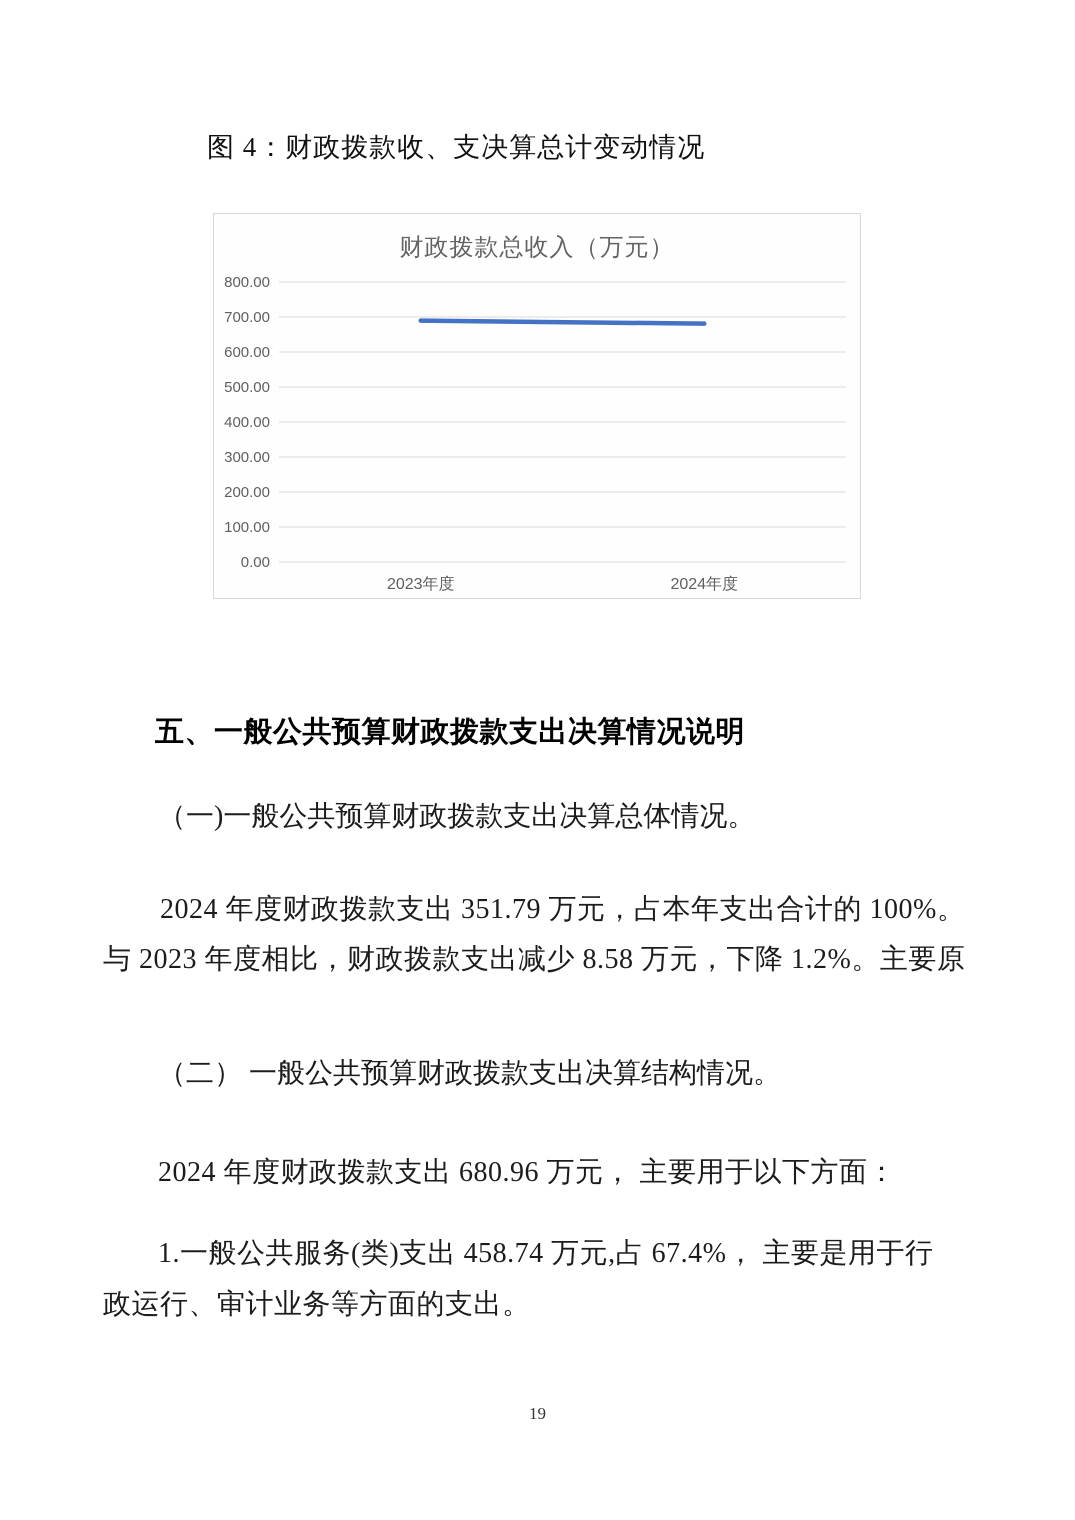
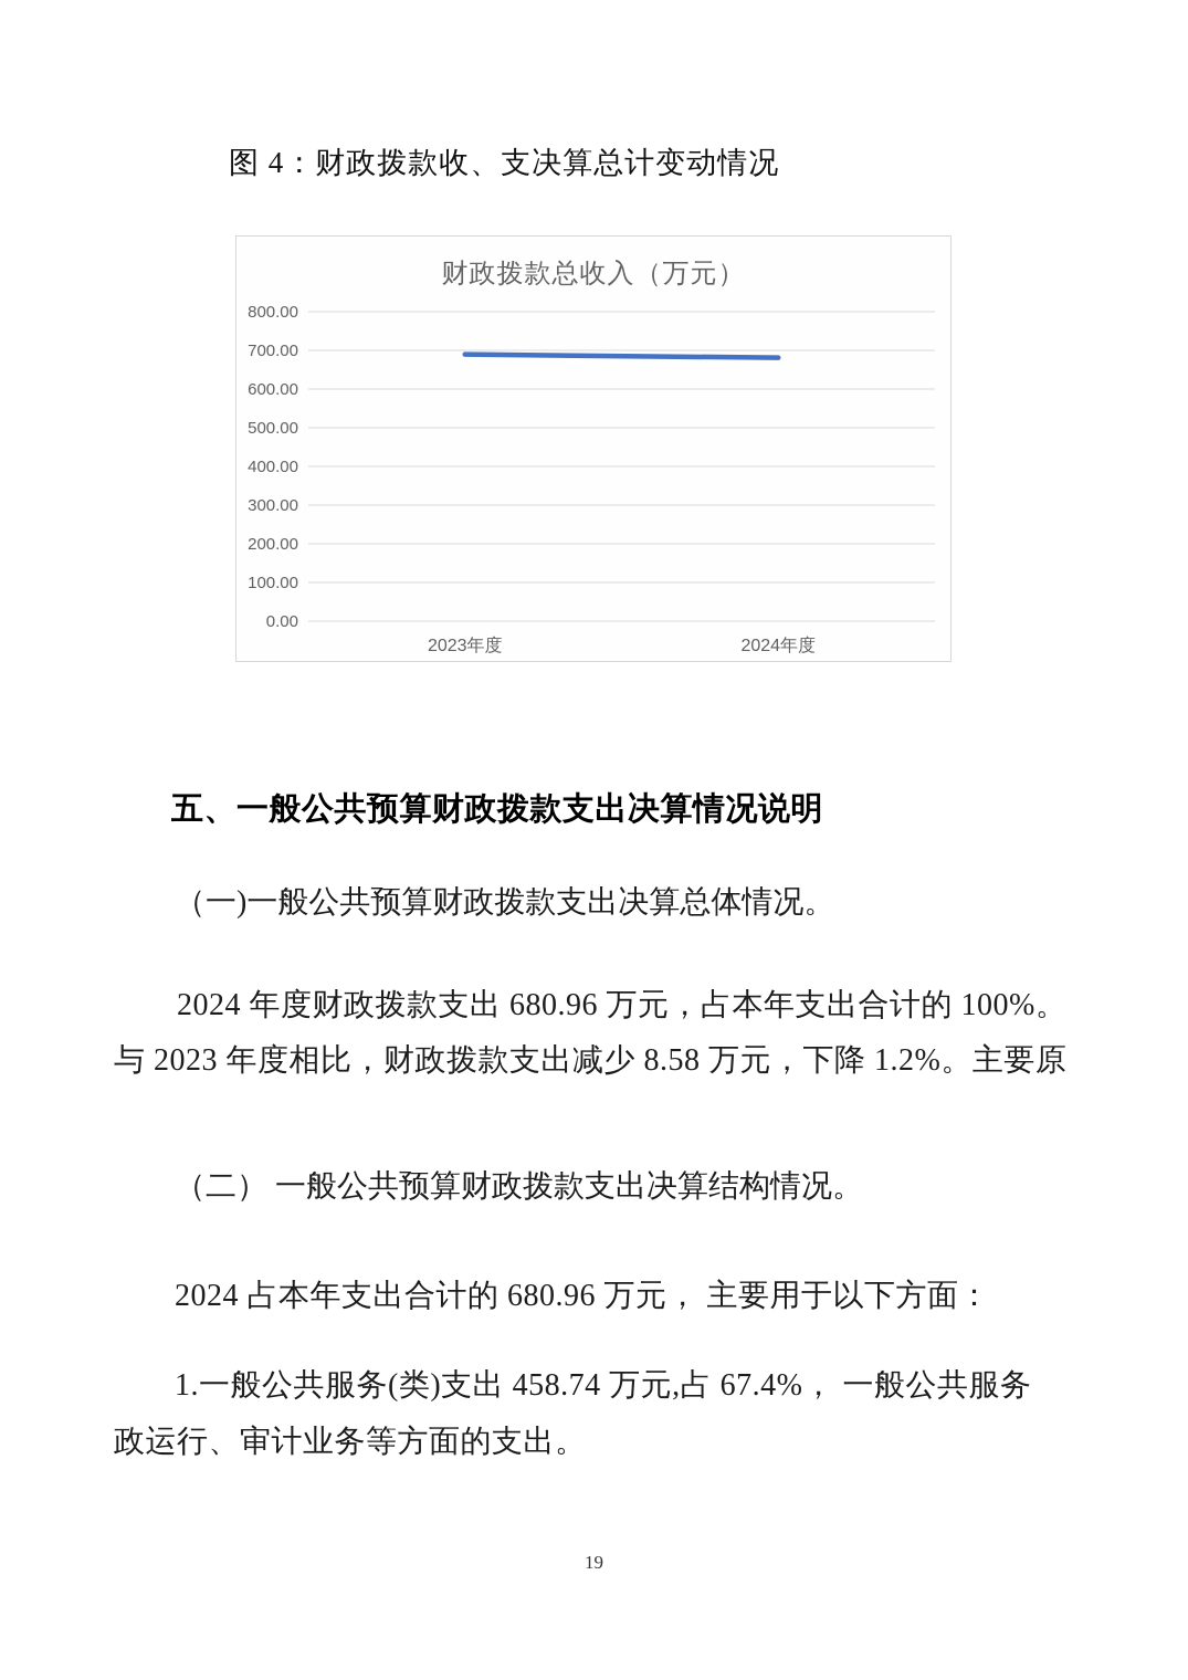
  图 4：财政拨款收、支决算总计变动情况
  财政拨款总收入（万元）
  0.00
  100.00
  200.00
  300.00
  400.00
  500.00
  600.00
  700.00
  800.00
  2023年度
  2024年度
  五、一般公共预算财政拨款支出决算情况说明
  （一)一般公共预算财政拨款支出决算总体情况。
- 2024 年度财政拨款支出 351.79 万元，占本年支出合计的 100%。
+ 2024 年度财政拨款支出 680.96 万元，占本年支出合计的 100%。
  与 2023 年度相比，财政拨款支出减少 8.58 万元，下降 1.2%。主要原
  （二） 一般公共预算财政拨款支出决算结构情况。
- 2024 年度财政拨款支出 680.96 万元， 主要用于以下方面：
+ 2024 占本年支出合计的 680.96 万元， 主要用于以下方面：
- 1.一般公共服务(类)支出 458.74 万元,占 67.4%， 主要是用于行
+ 1.一般公共服务(类)支出 458.74 万元,占 67.4%， 一般公共服务
  政运行、审计业务等方面的支出。
  19
